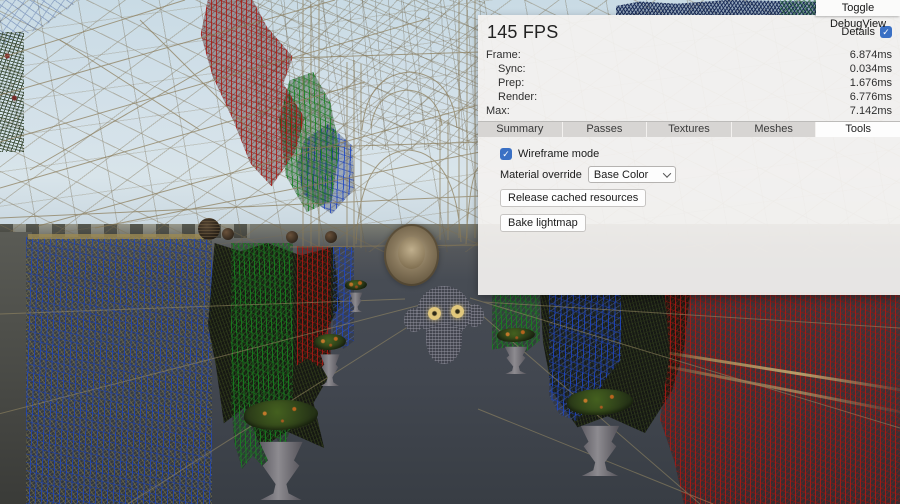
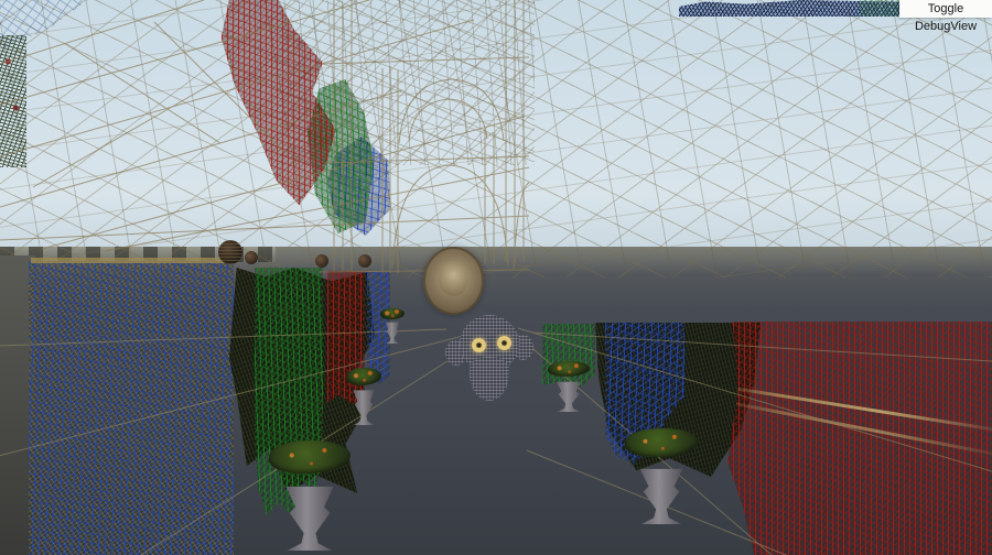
  Toggle DebugView
- 145 FPS
- Details
- Frame:
- 6.874ms
- Sync:
- 0.034ms
- Prep:
- 1.676ms
- Render:
- 6.776ms
- Max:
- 7.142ms
- Summary
- Passes
- Textures
- Meshes
- Tools
- Wireframe mode
- Material override
- Base Color
- Release cached resources
- Bake lightmap
